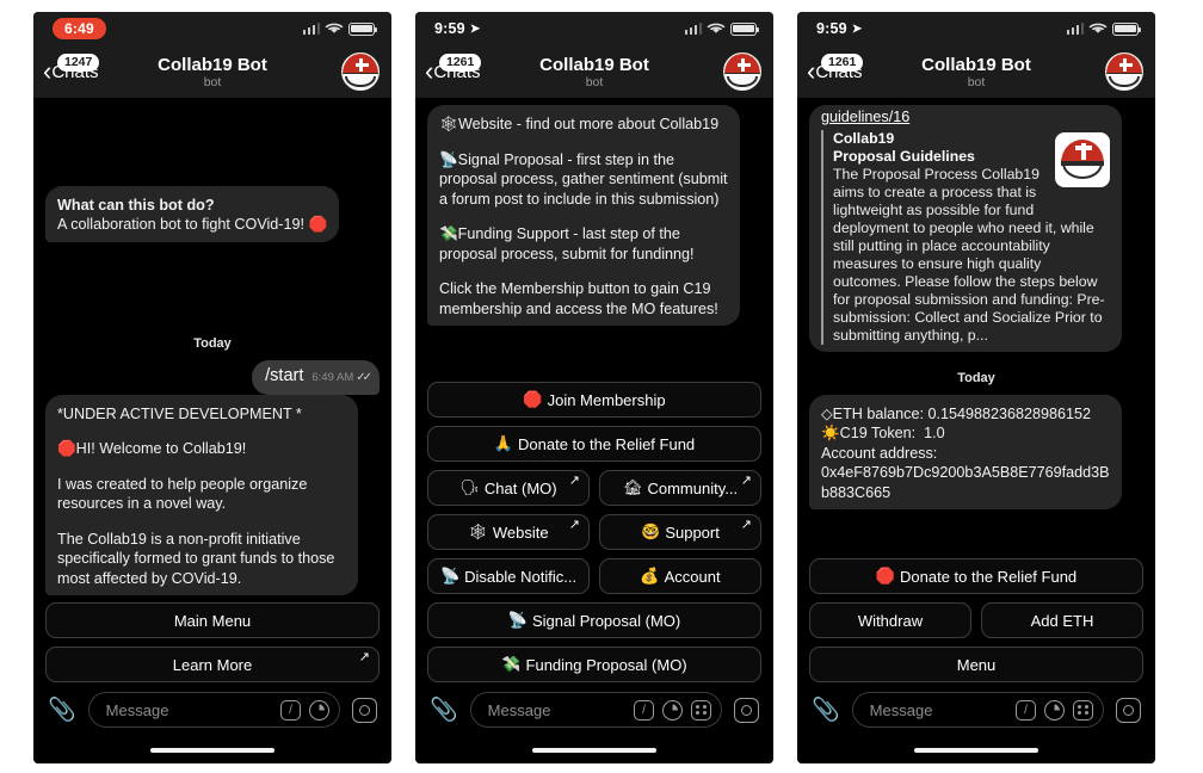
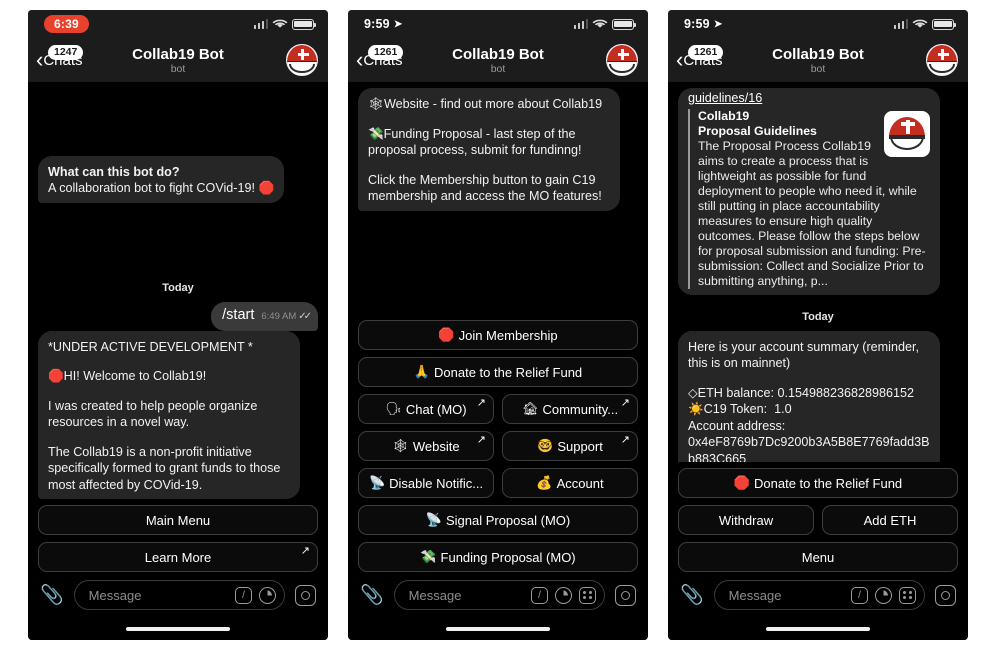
- 6:49
+ 6:39
  ‹
  Chats
  1247
  Collab19 Bot
  bot
  What can this bot do?
  A collaboration bot to fight COVid-19! 🛑
  Today
  /start
  6:49 AM
  ✓✓
  *UNDER ACTIVE DEVELOPMENT *
  🛑HI! Welcome to Collab19!
  I was created to help people organize resources in a novel way.
  The Collab19 is a non-profit initiative specifically formed to grant funds to those most affected by COVid-19.
  Main Menu
  Learn More
  ↗
  📎
  Message
  /
  9:59
  ➤
  ‹
  Chats
  1261
  Collab19 Bot
  bot
  🕸Website - find out more about Collab19
- 📡Signal Proposal - first step in the proposal process, gather sentiment (submit a forum post to include in this submission)
- 💸Funding Support - last step of the proposal process, submit for fundinng!
+ 💸Funding Proposal - last step of the proposal process, submit for fundinng!
  Click the Membership button to gain C19 membership and access the MO features!
  🛑
  Join Membership
  🙏
  Donate to the Relief Fund
  🗣
  Chat (MO)
  ↗
  🏚
  Community...
  ↗
  🕸
  Website
  ↗
  🤓
  Support
  ↗
  📡
  Disable Notific...
  💰
  Account
  📡
  Signal Proposal (MO)
  💸
  Funding Proposal (MO)
  📎
  Message
  /
  9:59
  ➤
  ‹
  Chats
  1261
  Collab19 Bot
  bot
  guidelines/16
  Collab19
  Proposal Guidelines
  The Proposal Process Collab19 aims to create a process that is lightweight as possible for fund deployment to people who need it, while still putting in place accountability measures to ensure high quality outcomes. Please follow the steps below for proposal submission and funding: Pre-submission: Collect and Socialize Prior to submitting anything, p...
  Today
+ Here is your account summary (reminder, this is on mainnet)
  ◇ETH balance: 0.154988236828986152
  ☀️C19 Token: 1.0
  Account address: 0x4eF8769b7Dc9200b3A5B8E7769fadd3Bb883C665
  🛑
  Donate to the Relief Fund
  Withdraw
  Add ETH
  Menu
  📎
  Message
  /
